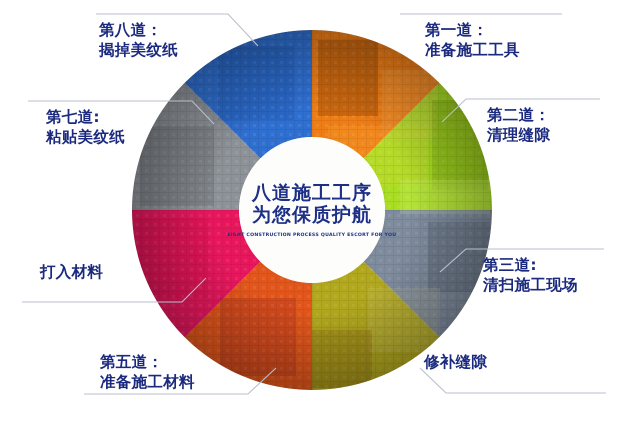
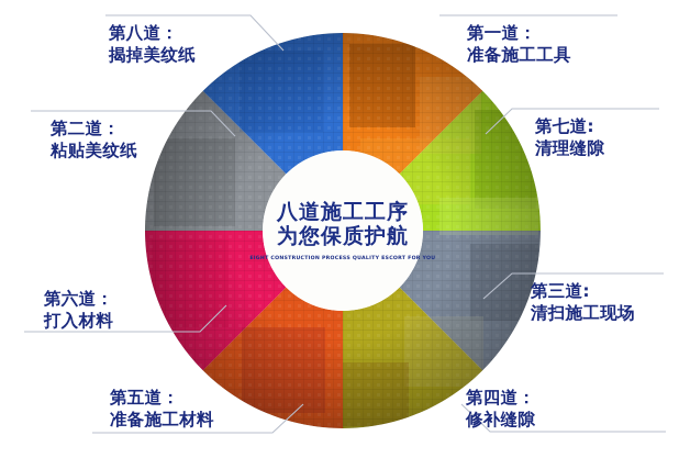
  八道施工工序
  为您保质护航
  第八道：
  揭掉美纹纸
- 第七道:
+ 第二道：
  粘贴美纹纸
+ 第六道：
  打入材料
  第五道：
  准备施工材料
  第一道：
  准备施工工具
- 第二道：
+ 第七道:
  清理缝隙
  第三道:
  清扫施工现场
+ 第四道：
  修补缝隙
